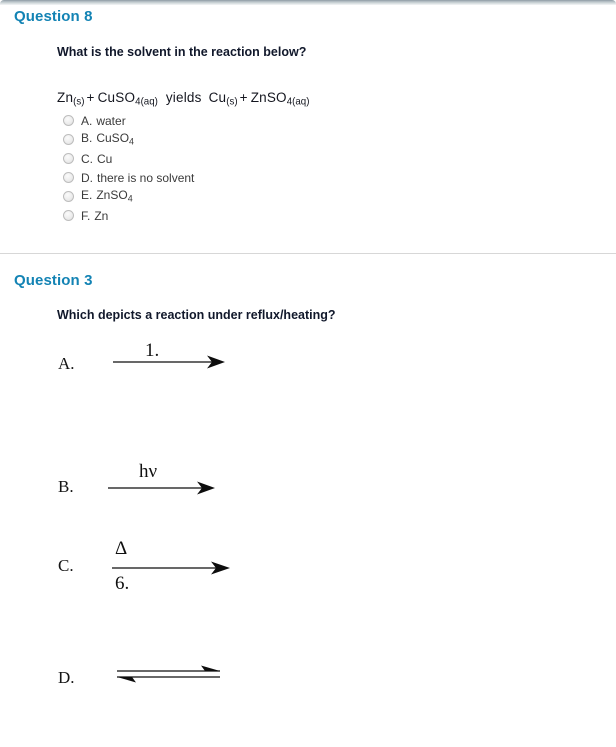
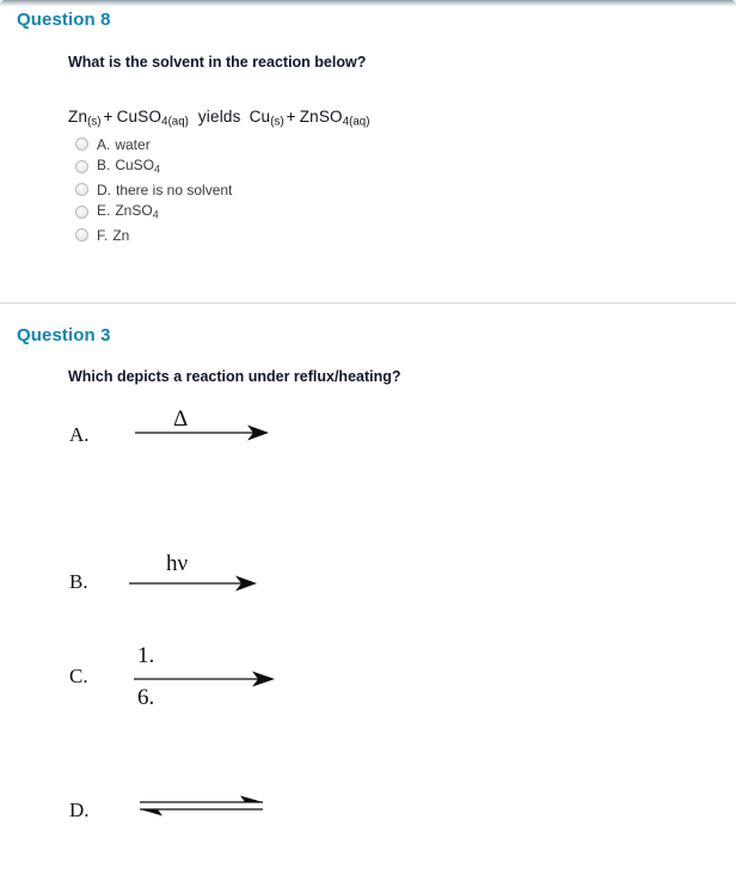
  Question 8
  What is the solvent in the reaction below?
  Zn(s) + CuSO4(aq) yields Cu(s) + ZnSO4(aq)
  A. water
  B. CuSO4
- C. Cu
  D. there is no solvent
  E. ZnSO4
  F. Zn
  Question 3
  Which depicts a reaction under reflux/heating?
  A.
- 1.
+ Δ
  B.
  hν
  C.
- Δ
+ 1.
  6.
  D.
